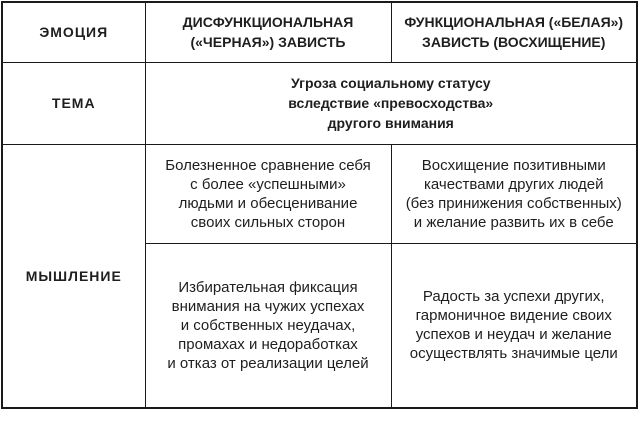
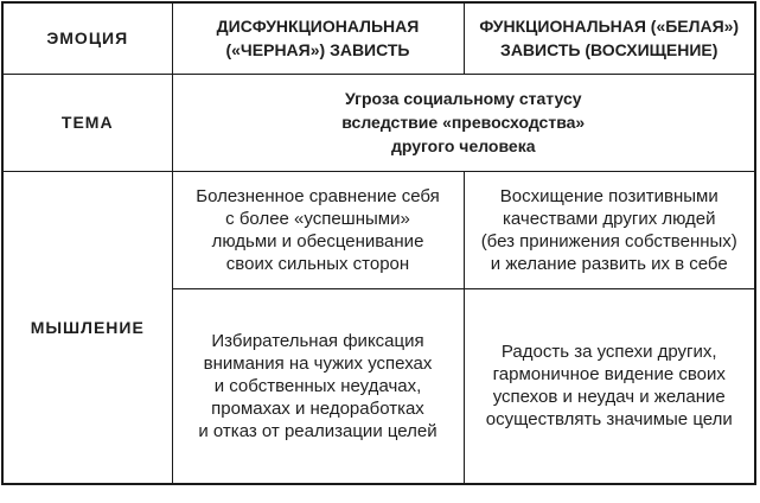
  ЭМОЦИЯ	ДИСФУНКЦИОНАЛЬНАЯ («ЧЕРНАЯ») ЗАВИСТЬ	ФУНКЦИОНАЛЬНАЯ («БЕЛАЯ») ЗАВИСТЬ (ВОСХИЩЕНИЕ)
- ТЕМА	Угроза социальному статусу вследствие «превосходства» другого внимания
+ ТЕМА	Угроза социальному статусу вследствие «превосходства» другого человека
  МЫШЛЕНИЕ	Болезненное сравнение себя с более «успешными» людьми и обесценивание своих сильных сторон	Восхищение позитивными качествами других людей (без принижения собственных) и желание развить их в себе
  Избирательная фиксация внимания на чужих успехах и собственных неудачах, промахах и недоработках и отказ от реализации целей	Радость за успехи других, гармоничное видение своих успехов и неудач и желание осуществлять значимые цели
